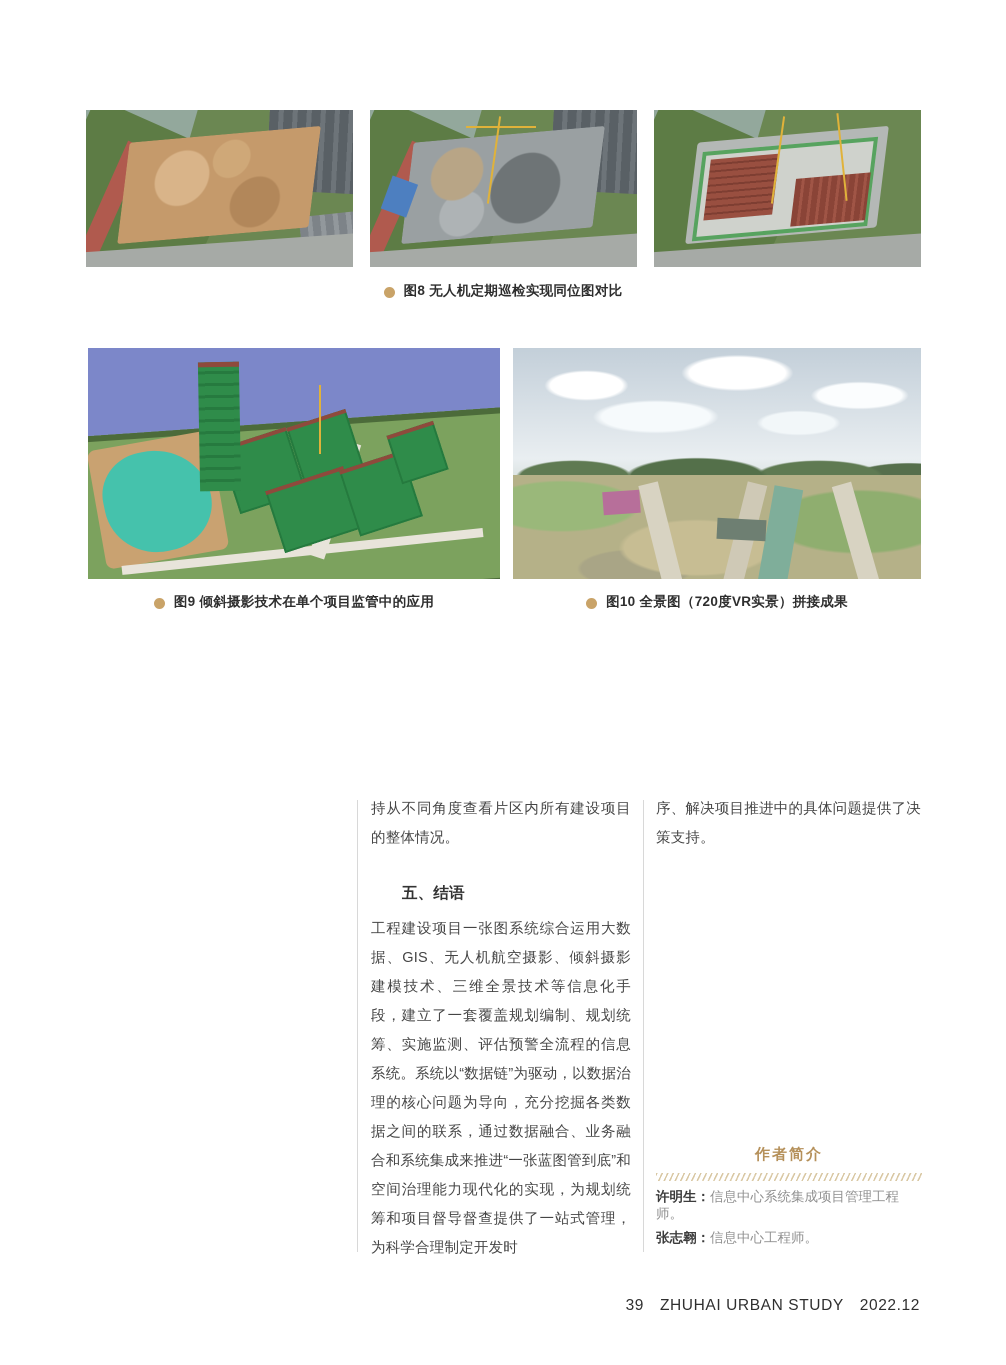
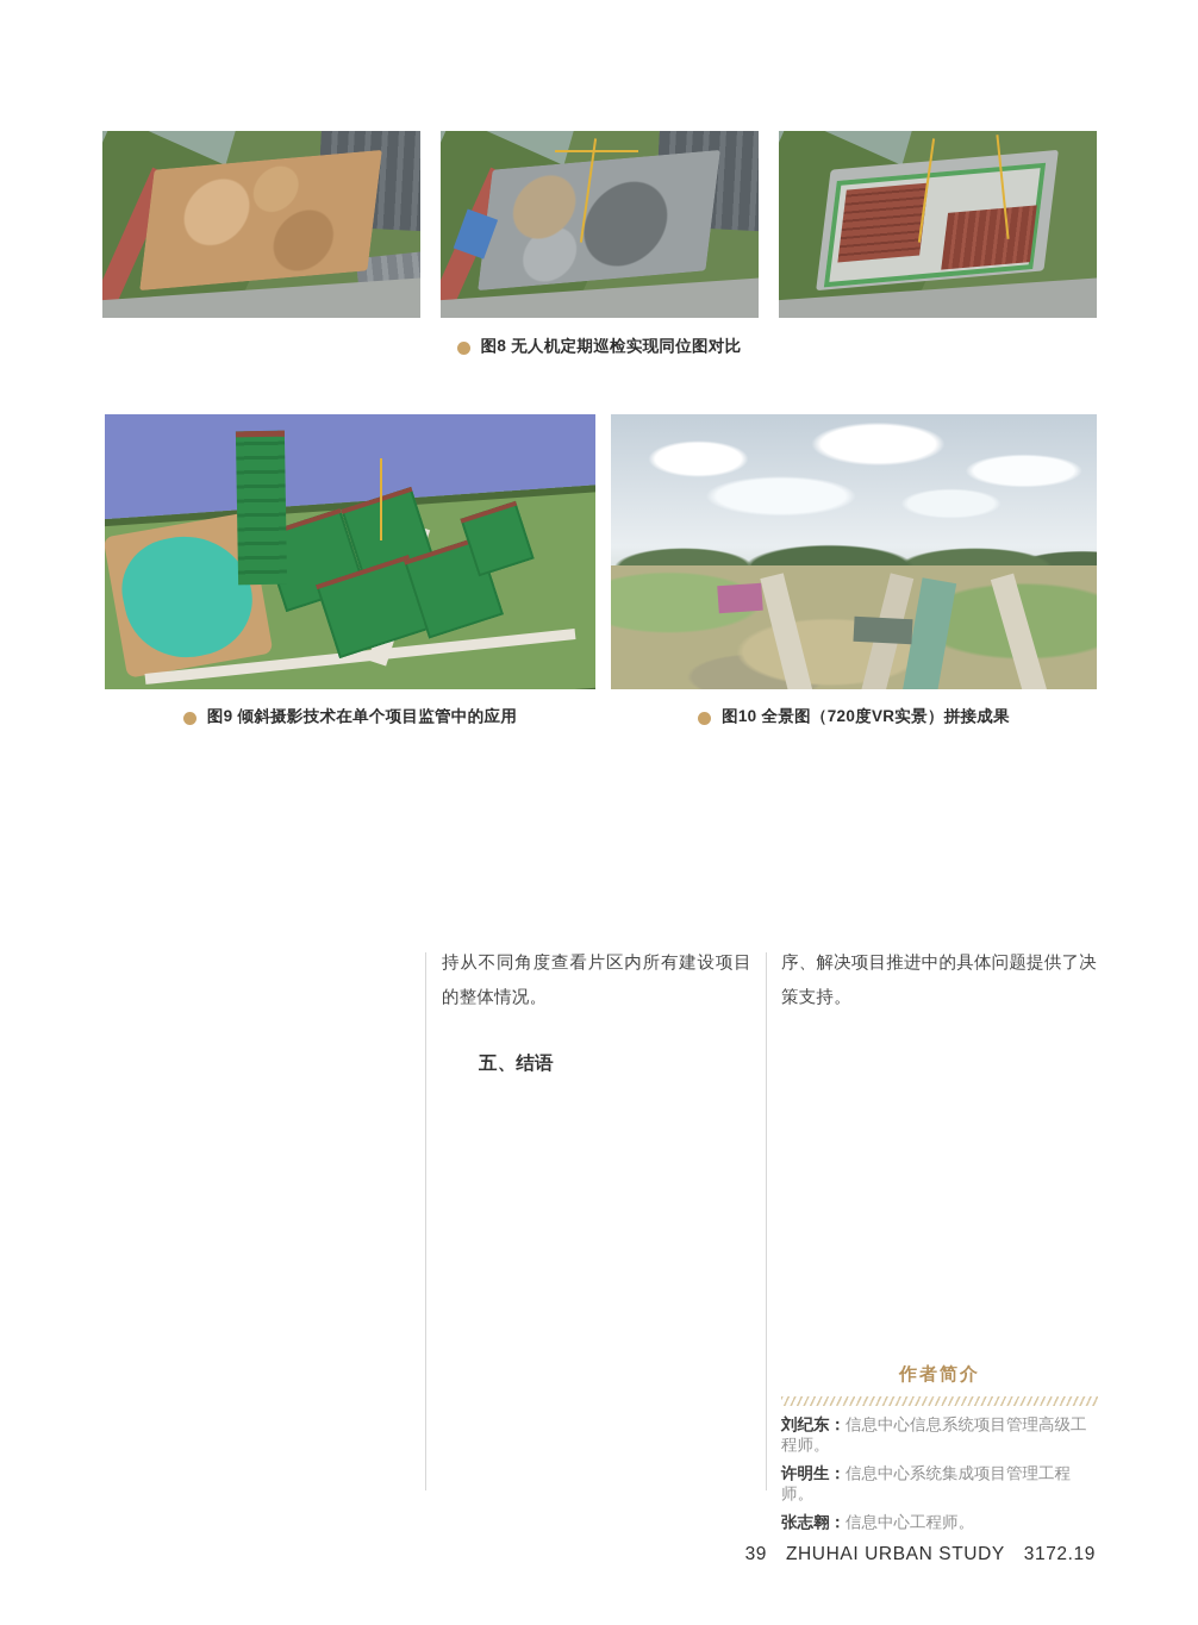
  图8 无人机定期巡检实现同位图对比
  图9 倾斜摄影技术在单个项目监管中的应用
  图10 全景图（720度VR实景）拼接成果
  持从不同角度查看片区内所有建设项目的整体情况。
  五、结语
- 工程建设项目一张图系统综合运用大数据、GIS、无人机航空摄影、倾斜摄影建模技术、三维全景技术等信息化手段，建立了一套覆盖规划编制、规划统筹、实施监测、评估预警全流程的信息系统。系统以“数据链”为驱动，以数据治理的核心问题为导向，充分挖掘各类数据之间的联系，通过数据融合、业务融合和系统集成来推进“一张蓝图管到底”和空间治理能力现代化的实现，为规划统筹和项目督导督查提供了一站式管理，为科学合理制定开发时
  序、解决项目推进中的具体问题提供了决策支持。
  作者简介
+ 刘纪东：信息中心信息系统项目管理高级工程师。
  许明生：信息中心系统集成项目管理工程师。
  张志翱：信息中心工程师。
- 39 ZHUHAI URBAN STUDY 2022.12
+ 39 ZHUHAI URBAN STUDY 3172.19
